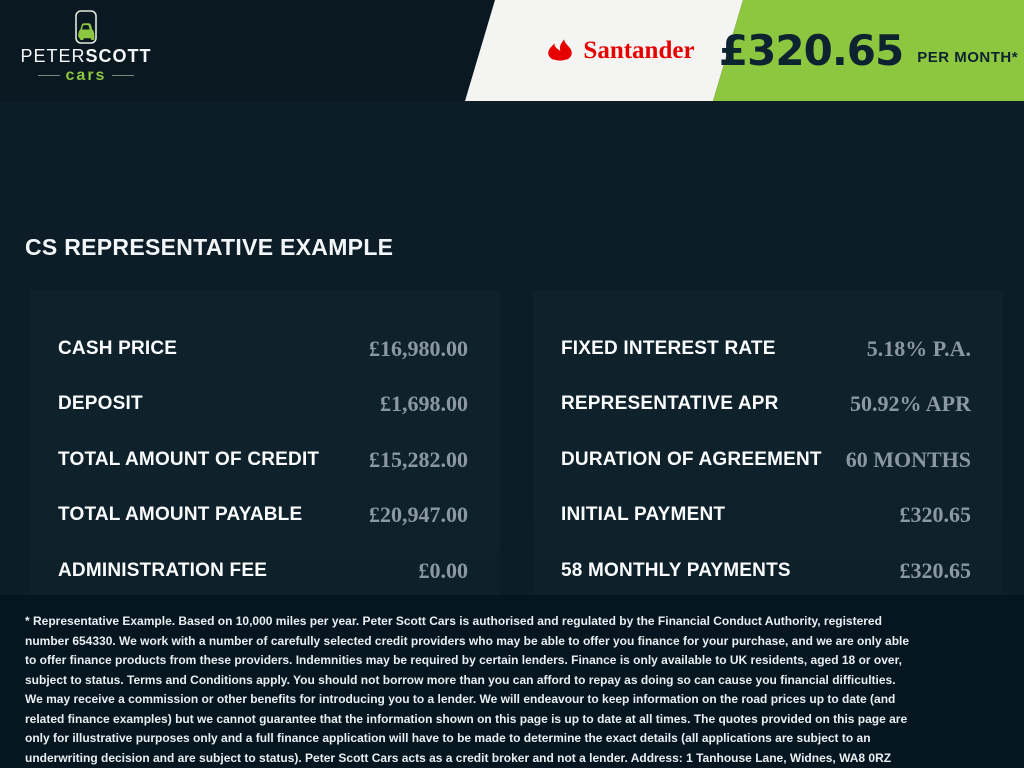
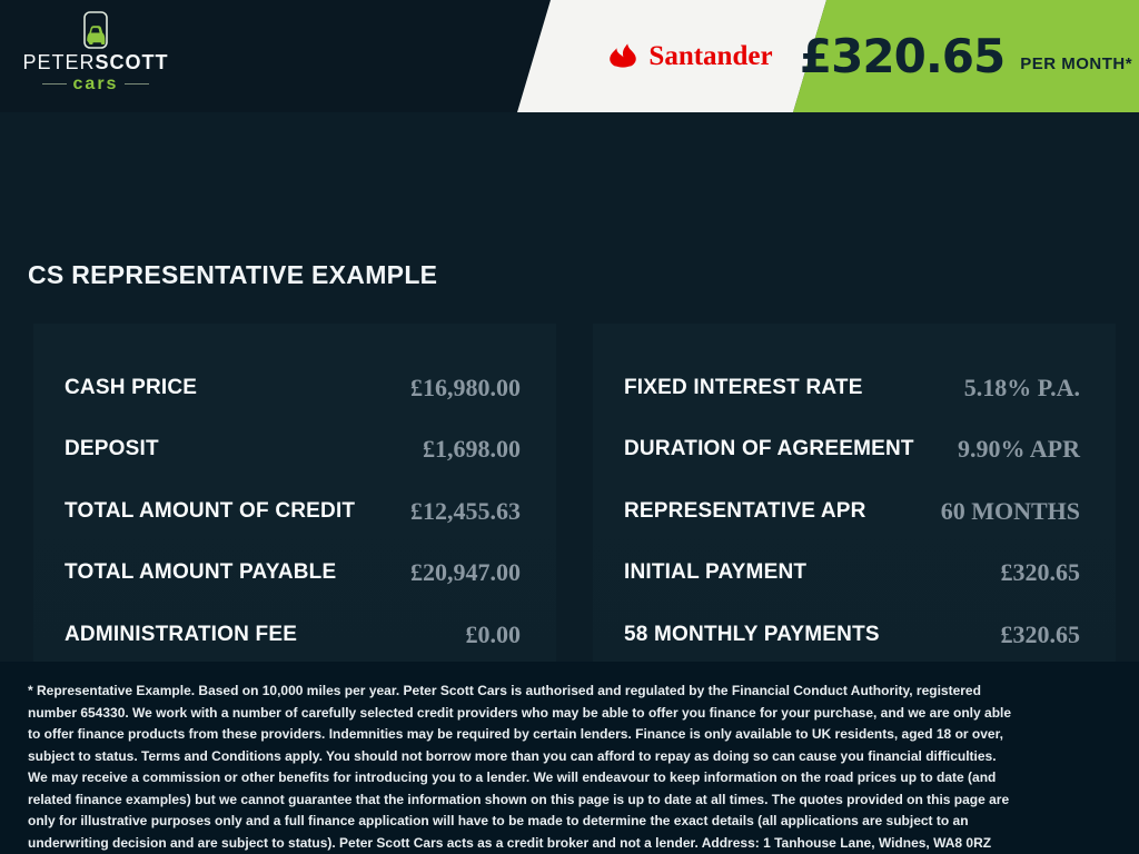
  PETERSCOTT
  cars
  Santander
  £320.65
  PER MONTH*
  CS REPRESENTATIVE EXAMPLE
  CASH PRICE
  £16,980.00
  DEPOSIT
  £1,698.00
  TOTAL AMOUNT OF CREDIT
- £15,282.00
+ £12,455.63
  TOTAL AMOUNT PAYABLE
  £20,947.00
  ADMINISTRATION FEE
  £0.00
  FIXED INTEREST RATE
  5.18% P.A.
- REPRESENTATIVE APR
+ DURATION OF AGREEMENT
- 50.92% APR
+ 9.90% APR
- DURATION OF AGREEMENT
+ REPRESENTATIVE APR
  60 MONTHS
  INITIAL PAYMENT
  £320.65
  58 MONTHLY PAYMENTS
  £320.65
  * Representative Example. Based on 10,000 miles per year. Peter Scott Cars is authorised and regulated by the Financial Conduct Authority, registered number 654330. We work with a number of carefully selected credit providers who may be able to offer you finance for your purchase, and we are only able to offer finance products from these providers. Indemnities may be required by certain lenders. Finance is only available to UK residents, aged 18 or over, subject to status. Terms and Conditions apply. You should not borrow more than you can afford to repay as doing so can cause you financial difficulties. We may receive a commission or other benefits for introducing you to a lender. We will endeavour to keep information on the road prices up to date (and related finance examples) but we cannot guarantee that the information shown on this page is up to date at all times. The quotes provided on this page are only for illustrative purposes only and a full finance application will have to be made to determine the exact details (all applications are subject to an underwriting decision and are subject to status). Peter Scott Cars acts as a credit broker and not a lender. Address: 1 Tanhouse Lane, Widnes, WA8 0RZ
